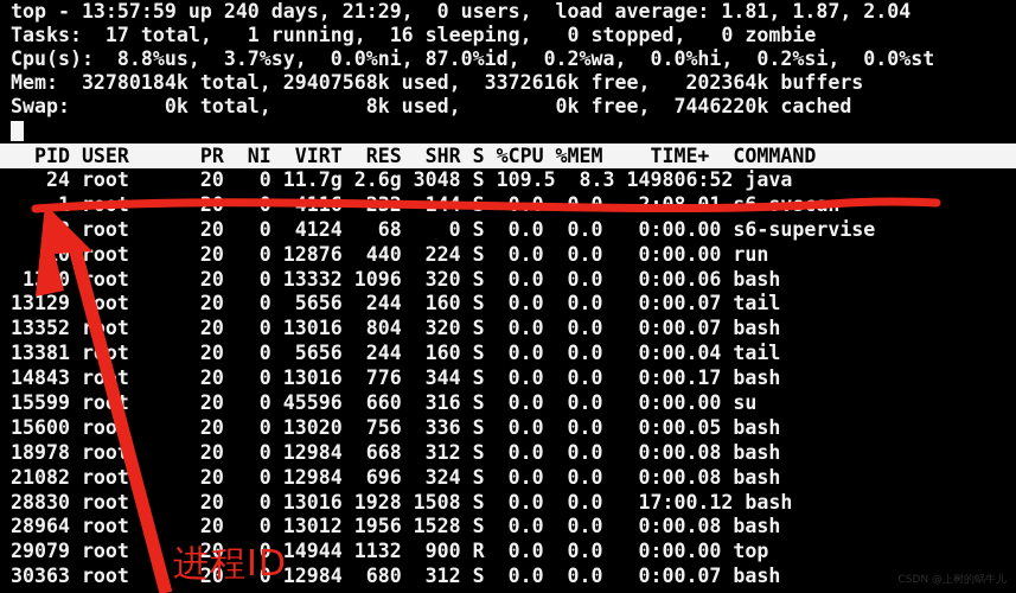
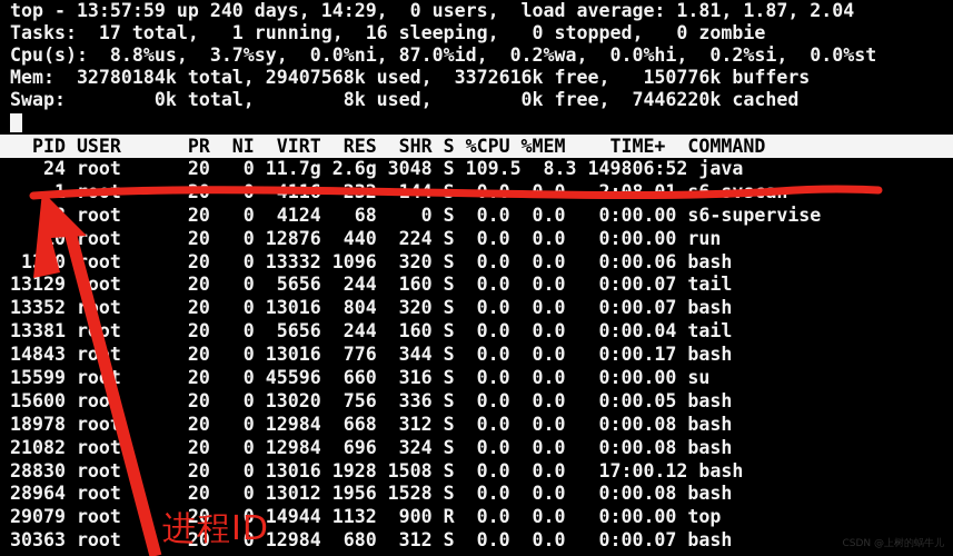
- top - 13:57:59 up 240 days, 21:29, 0 users, load average: 1.81, 1.87, 2.04
+ top - 13:57:59 up 240 days, 14:29, 0 users, load average: 1.81, 1.87, 2.04
  Tasks: 17 total, 1 running, 16 sleeping, 0 stopped, 0 zombie
  Cpu(s): 8.8%us, 3.7%sy, 0.0%ni, 87.0%id, 0.2%wa, 0.0%hi, 0.2%si, 0.0%st
- Mem: 32780184k total, 29407568k used, 3372616k free, 202364k buffers
+ Mem: 32780184k total, 29407568k used, 3372616k free, 150776k buffers
  Swap: 0k total, 8k used, 0k free, 7446220k cached
  PID USER PR NI VIRT RES SHR S %CPU %MEM TIME+ COMMAND
  24 root 20 0 11.7g 2.6g 3048 S 109.5 8.3 149806:52 java
  root 20 0 4124 68 0 S 0.0 0.0 0:00.00 s6-supervise
  0 root 20 0 12876 440 224 S 0.0 0.0 0:00.00 run
  10oot 20 0 13332 1096 320 S 0.0 0.0 0:00.06 bash
  13129oot 20 0 5656 244 160 S 0.0 0.0 0:00.07 tail
  13352 rot 20 0 13016 804 320 S 0.0 0.0 0:00.07 bash
  13381 rot 20 0 5656 244 160 S 0.0 0.0 0:00.04 tail
  14843 rot 20 0 13016 776 344 S 0.0 0.0 0:00.17 bash
  15599 rot 20 0 45596 660 316 S 0.0 0.0 0:00.00 su
  15600 roo 20 0 13020 756 336 S 0.0 0.0 0:00.05 bash
  18978 roo 20 0 12984 668 312 S 0.0 0.0 0:00.08 bash
  21082 root 20 0 12984 696 324 S 0.0 0.0 0:00.08 bash
  28830 root 20 0 13016 1928 1508 S 0.0 0.0 17:00.12 bash
  28964 root 20 0 13012 1956 1528 S 0.0 0.0 0:00.08 bash
  29079 root 20 0 14944 1132 900 R 0.0 0.0 0:00.00 top
  30363 root 20 0 12984 680 312 S 0.0 0.0 0:00.07 bash
  进程ID
  CSDN @上树的蜗牛儿
